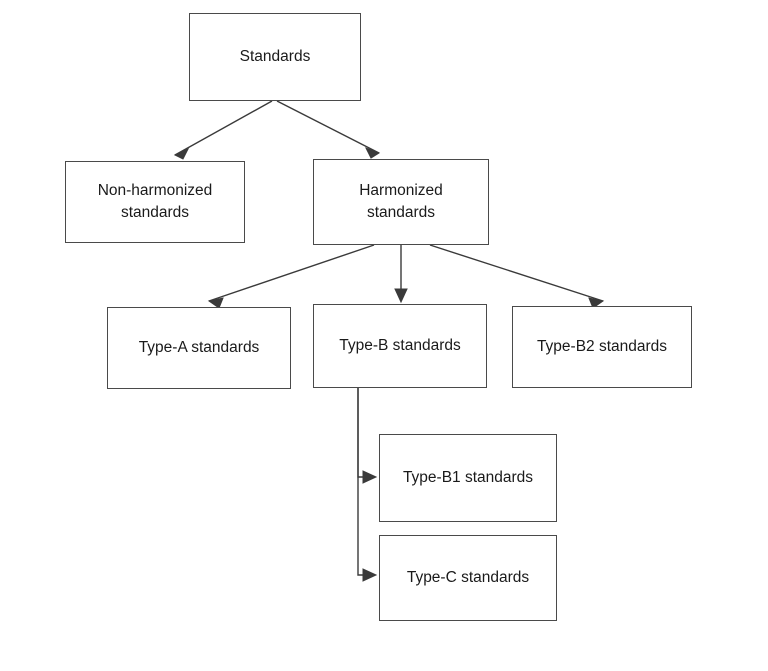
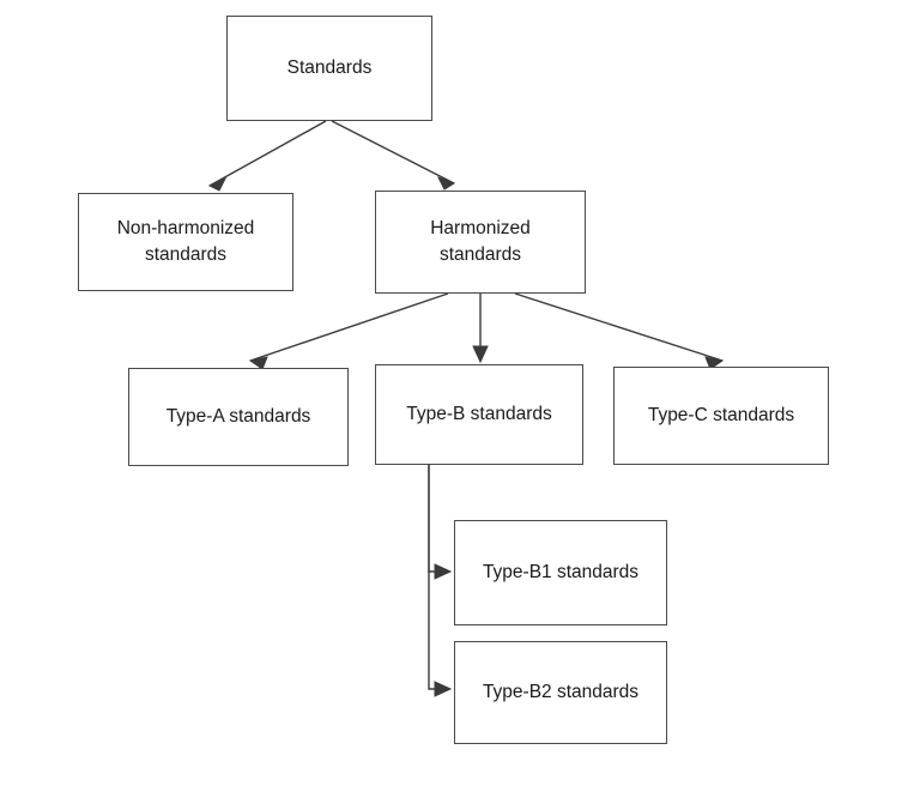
  Standards
  Non-harmonized
  standards
  Harmonized
  standards
  Type-A standards
  Type-B standards
- Type-B2 standards
+ Type-C standards
  Type-B1 standards
- Type-C standards
+ Type-B2 standards
